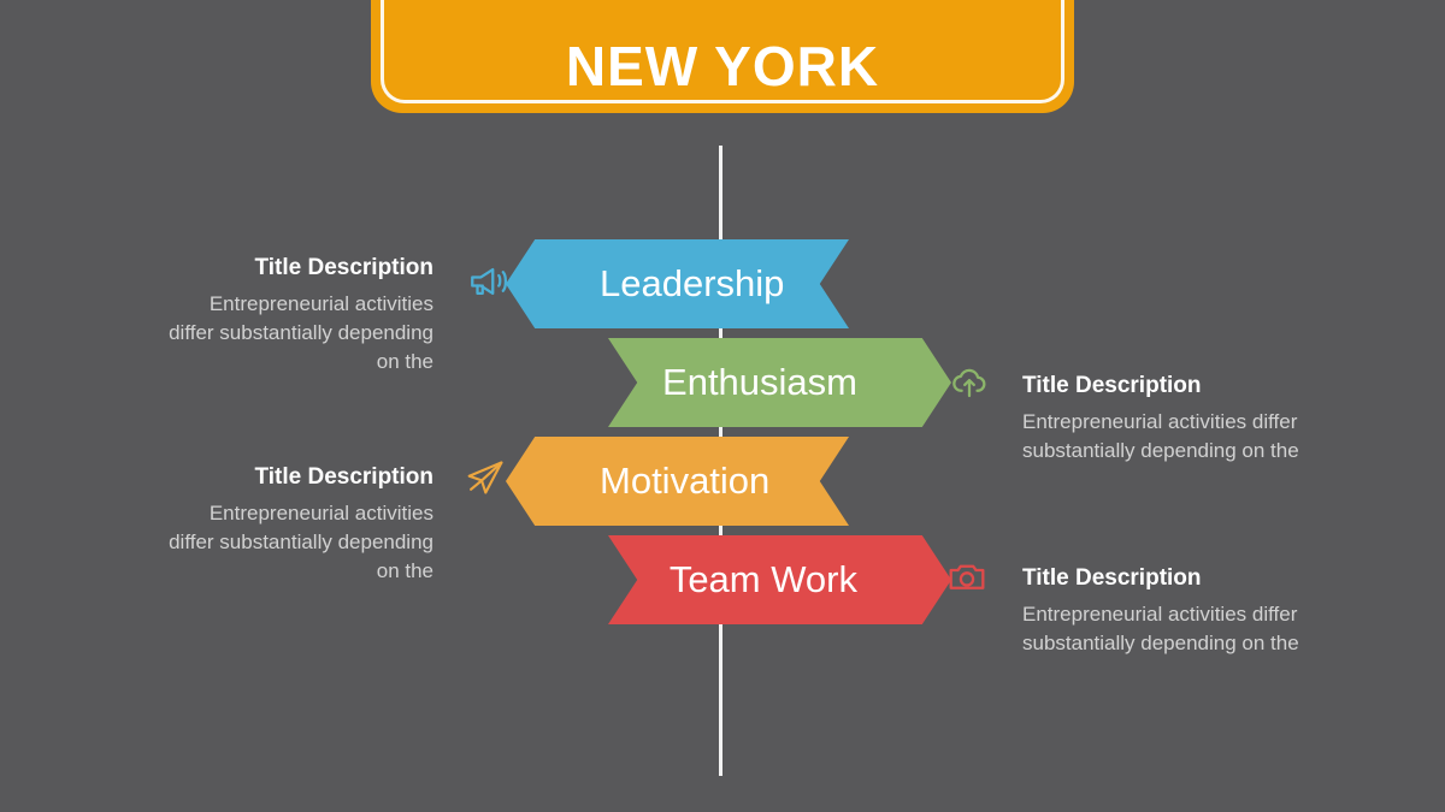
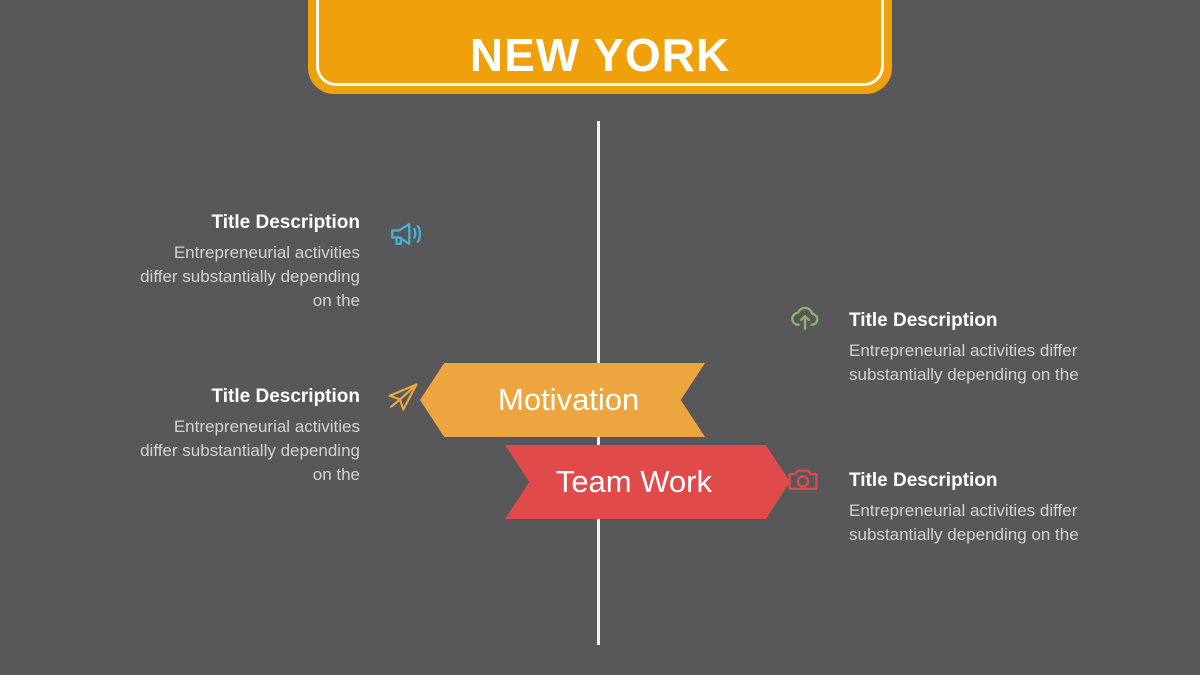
  NEW YORK
- Leadership
- Enthusiasm
  Motivation
  Team Work
  Title Description
  Entrepreneurial activities differ substantially depending on the
  Title Description
  Entrepreneurial activities differ substantially depending on the
  Title Description
  Entrepreneurial activities differ substantially depending on the
  Title Description
  Entrepreneurial activities differ substantially depending on the
